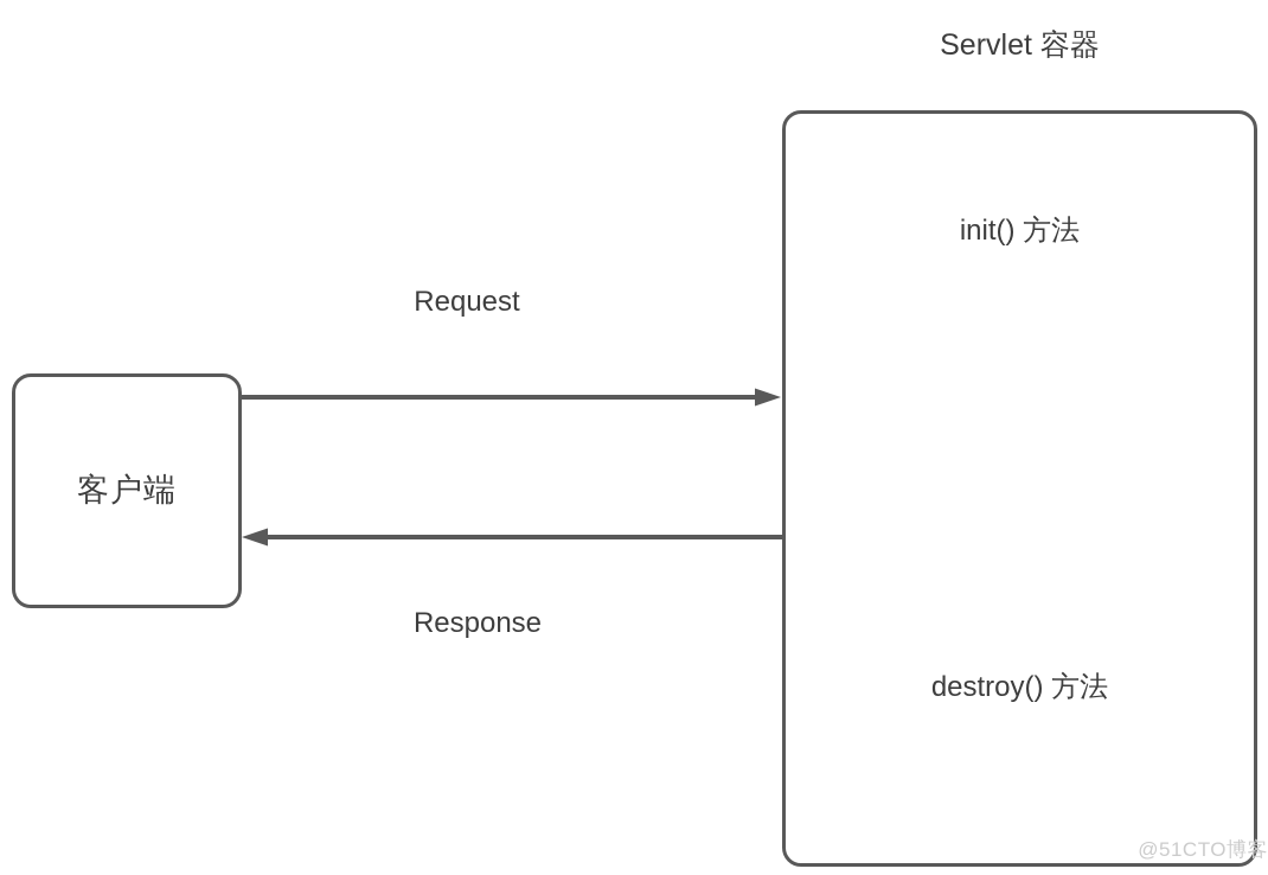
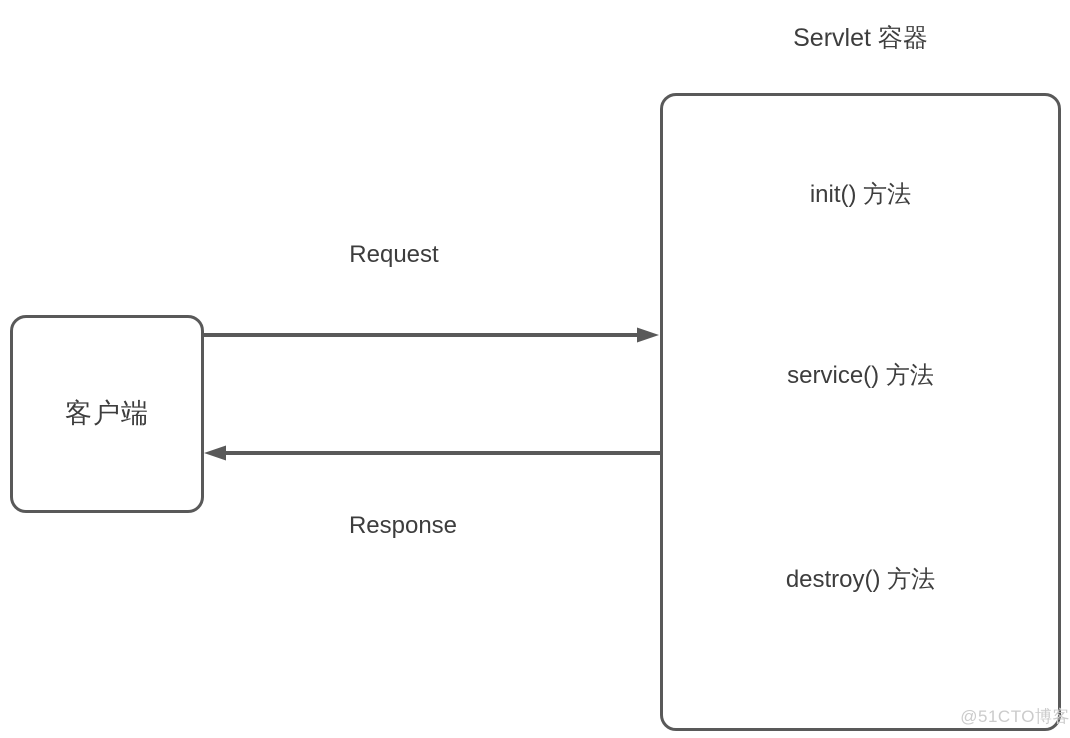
  Servlet 容器
  init() 方法
+ service() 方法
  destroy() 方法
  客户端
  Request
  Response
  @51CTO博客
